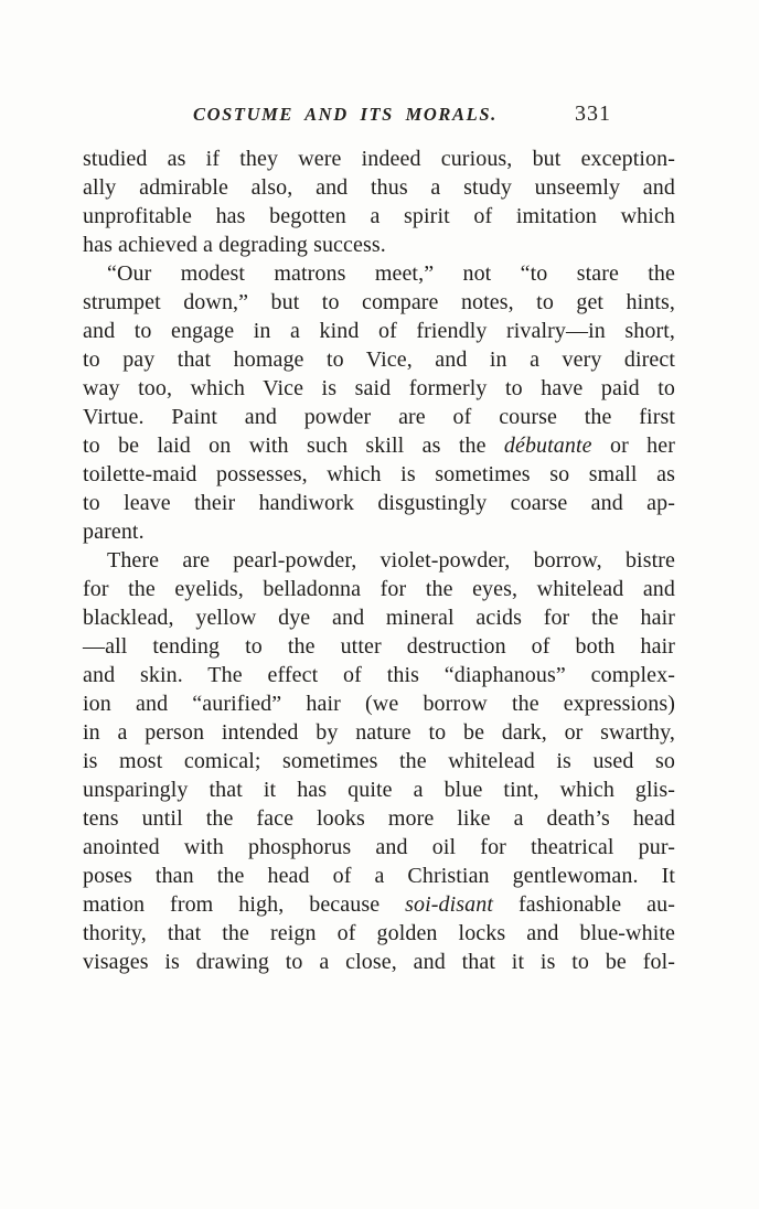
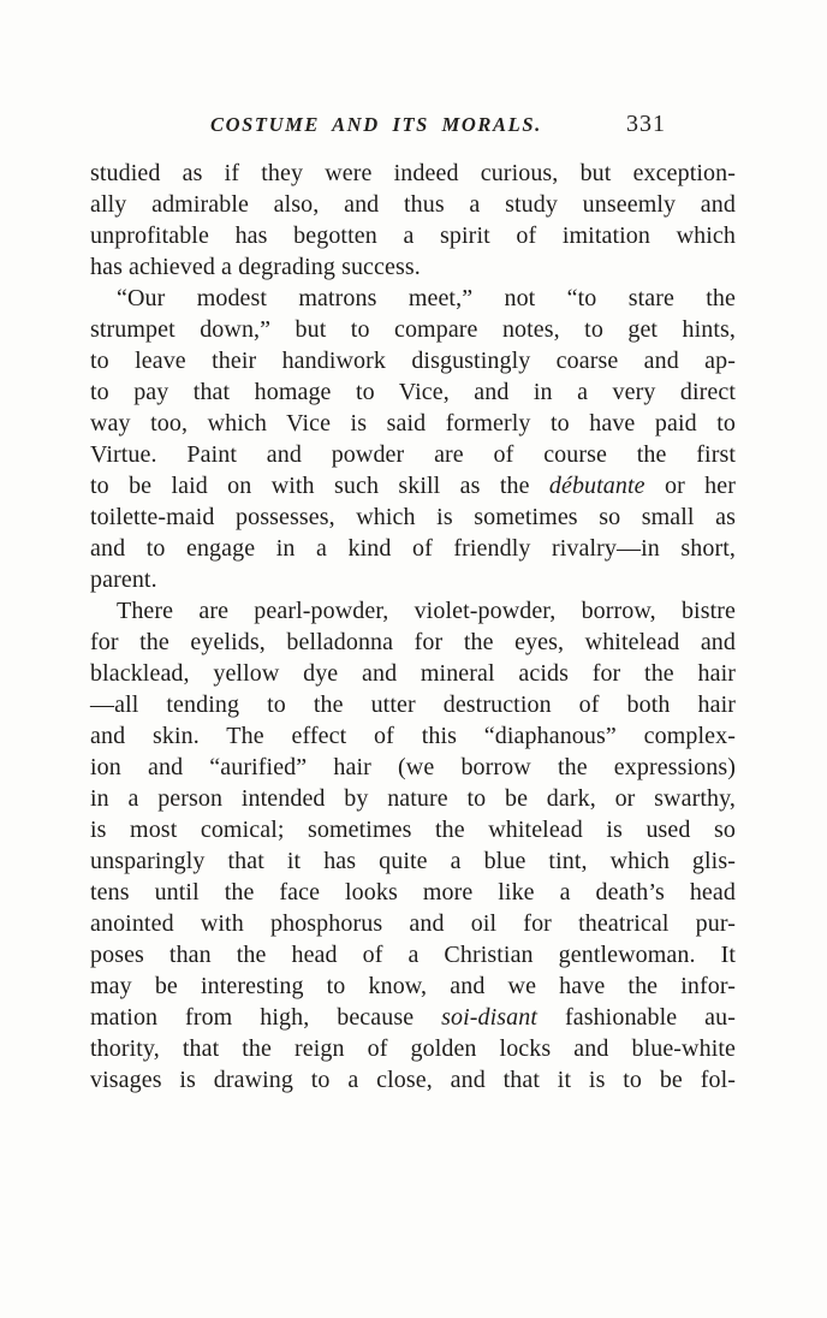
  COSTUME AND ITS MORALS.
  331
  studied as if they were indeed curious, but exception-
  ally admirable also, and thus a study unseemly and
  unprofitable has begotten a spirit of imitation which
  has achieved a degrading success.
  “Our modest matrons meet,” not “to stare the
  strumpet down,” but to compare notes, to get hints,
- and to engage in a kind of friendly rivalry—in short,
+ to leave their handiwork disgustingly coarse and ap-
  to pay that homage to Vice, and in a very direct
  way too, which Vice is said formerly to have paid to
  Virtue. Paint and powder are of course the first
  to be laid on with such skill as the débutante or her
  toilette-maid possesses, which is sometimes so small as
- to leave their handiwork disgustingly coarse and ap-
+ and to engage in a kind of friendly rivalry—in short,
  parent.
  There are pearl-powder, violet-powder, borrow, bistre
  for the eyelids, belladonna for the eyes, whitelead and
  blacklead, yellow dye and mineral acids for the hair
  —all tending to the utter destruction of both hair
  and skin. The effect of this “diaphanous” complex-
  ion and “aurified” hair (we borrow the expressions)
  in a person intended by nature to be dark, or swarthy,
  is most comical; sometimes the whitelead is used so
  unsparingly that it has quite a blue tint, which glis-
  tens until the face looks more like a death’s head
  anointed with phosphorus and oil for theatrical pur-
  poses than the head of a Christian gentlewoman. It
+ may be interesting to know, and we have the infor-
  mation from high, because soi-disant fashionable au-
  thority, that the reign of golden locks and blue-white
  visages is drawing to a close, and that it is to be fol-
